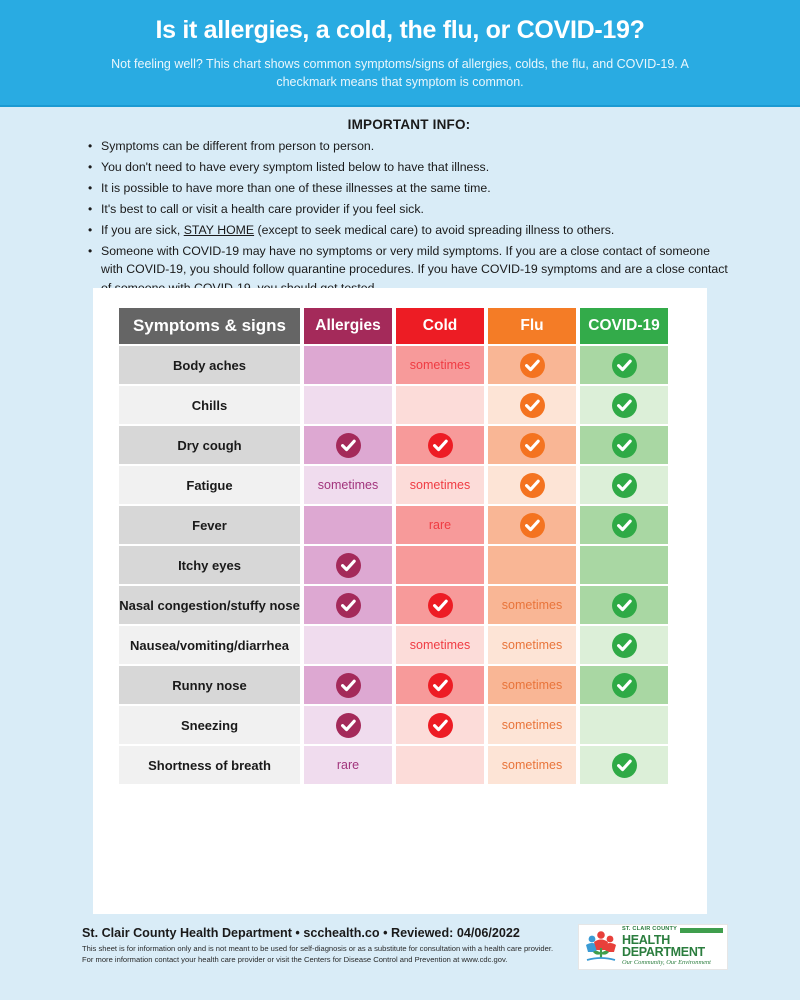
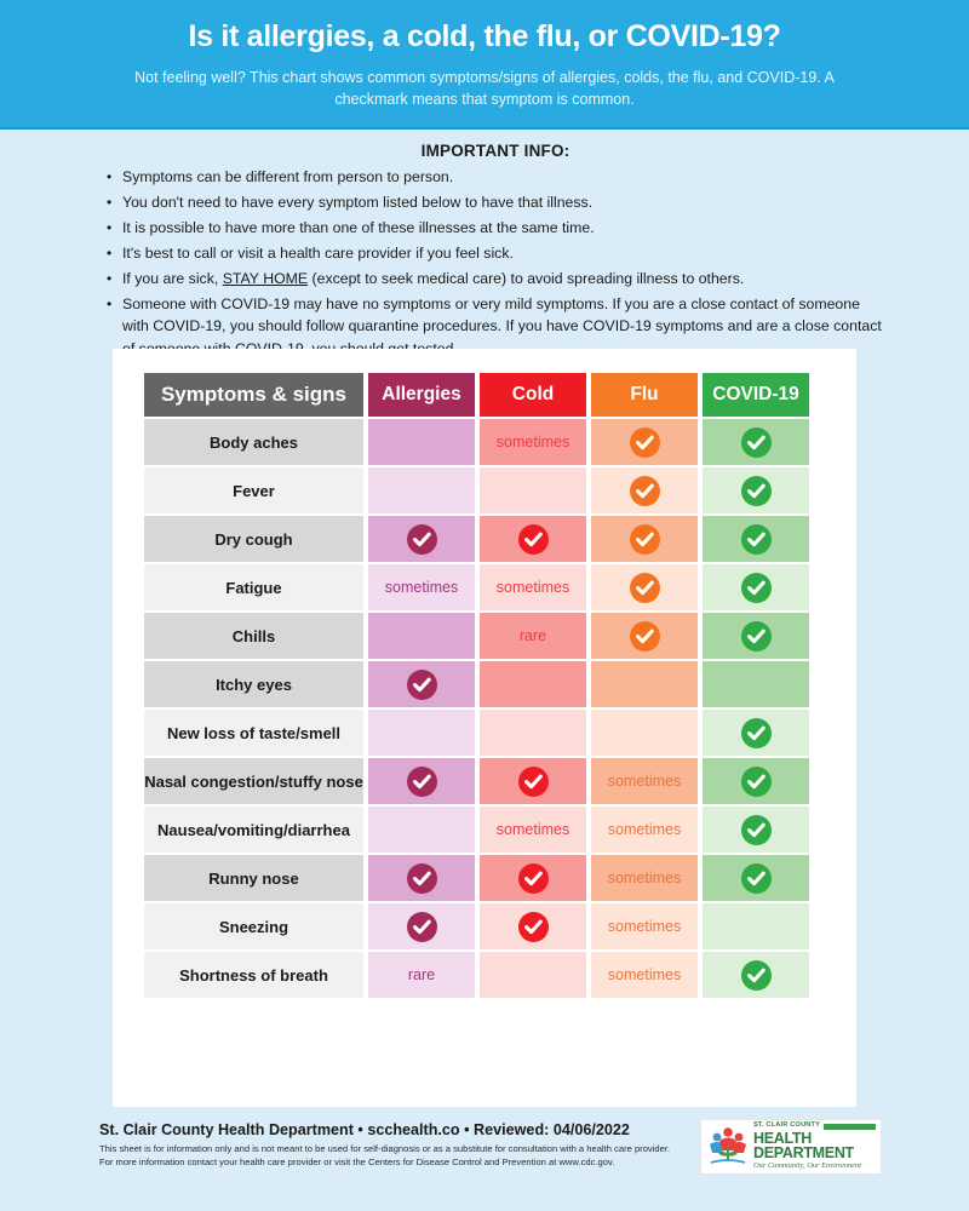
  Is it allergies, a cold, the flu, or COVID-19?
  Not feeling well? This chart shows common symptoms/signs of allergies, colds, the flu, and COVID-19. A checkmark means that symptom is common.
  IMPORTANT INFO:
  Symptoms can be different from person to person.
  You don't need to have every symptom listed below to have that illness.
  It is possible to have more than one of these illnesses at the same time.
  It's best to call or visit a health care provider if you feel sick.
  If you are sick, STAY HOME (except to seek medical care) to avoid spreading illness to others.
  Someone with COVID-19 may have no symptoms or very mild symptoms. If you are a close contact of someone with COVID-19, you should follow quarantine procedures. If you have COVID-19 symptoms and are a close contact
  Symptoms & signs	Allergies	Cold	Flu	COVID-19
  Body aches		sometimes
- Chills
+ Fever
  Dry cough
  Fatigue	sometimes	sometimes
- Fever		rare
+ Chills		rare
  Itchy eyes
+ New loss of taste/smell
  Nasal congestion/stuffy nose			sometimes
  Nausea/vomiting/diarrhea		sometimes	sometimes
  Runny nose			sometimes
  Sneezing			sometimes
  Shortness of breath	rare		sometimes
  St. Clair County Health Department • scchealth.co • Reviewed: 04/06/2022
  This sheet is for information only and is not meant to be used for self-diagnosis or as a substitute for consultation with a health care provider. For more information contact your health care provider or visit the Centers for Disease Control and Prevention at www.cdc.gov.
  HEALTH DEPARTMENT
